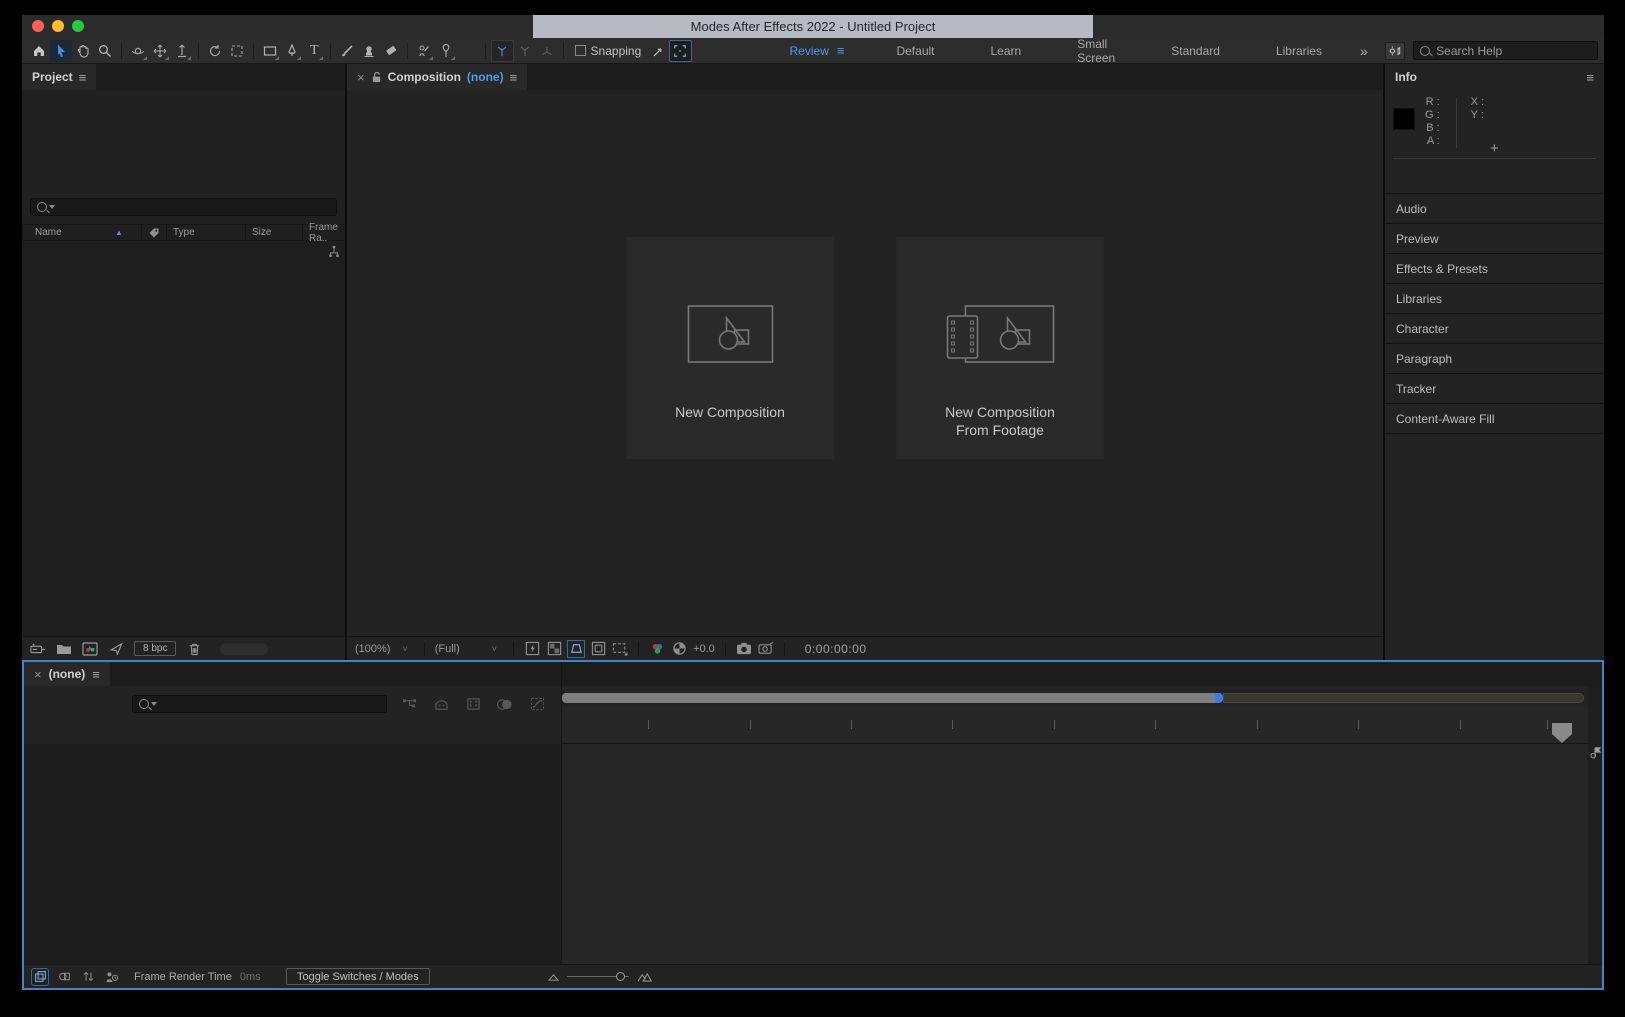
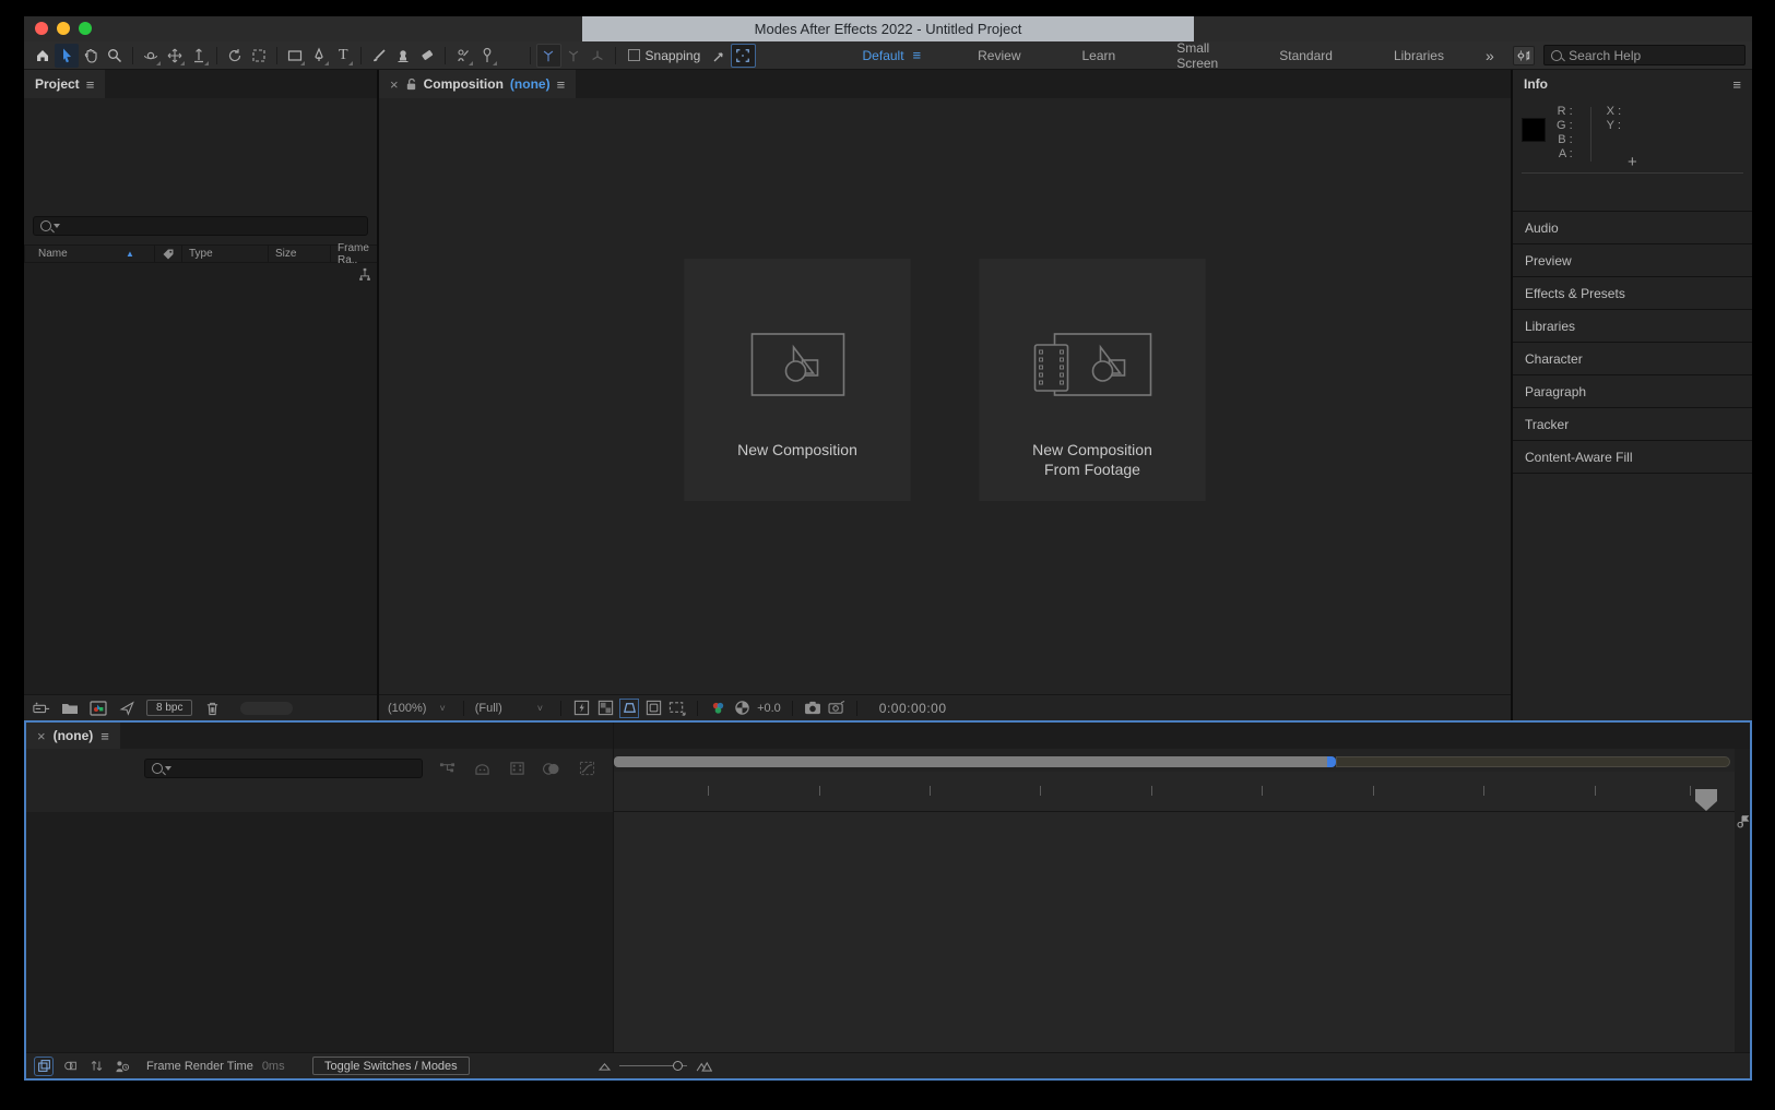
  Modes After Effects 2022 - Untitled Project
  T
  Snapping
- Review
+ Default
  ≡
- Default
+ Review
  Learn
  Small Screen
  Standard
  Libraries
  »
  Search Help
  Project
  ≡
  Name
  ▲
  Type
  Size
  Frame Ra..
  8 bpc
  ×
  Composition
  (none)
  ≡
  New Composition
  New Composition
  From Footage
  (100%)
  ˅
  (Full)
  ˅
  +0.0
  0:00:00:00
  Info
  ≡
  R :
  G :
  B :
  A :
  X :
  Y :
  +
  Audio
  Preview
  Effects & Presets
  Libraries
  Character
  Paragraph
  Tracker
  Content-Aware Fill
  ×
  (none)
  ≡
  Frame Render Time
  0ms
  Toggle Switches / Modes
